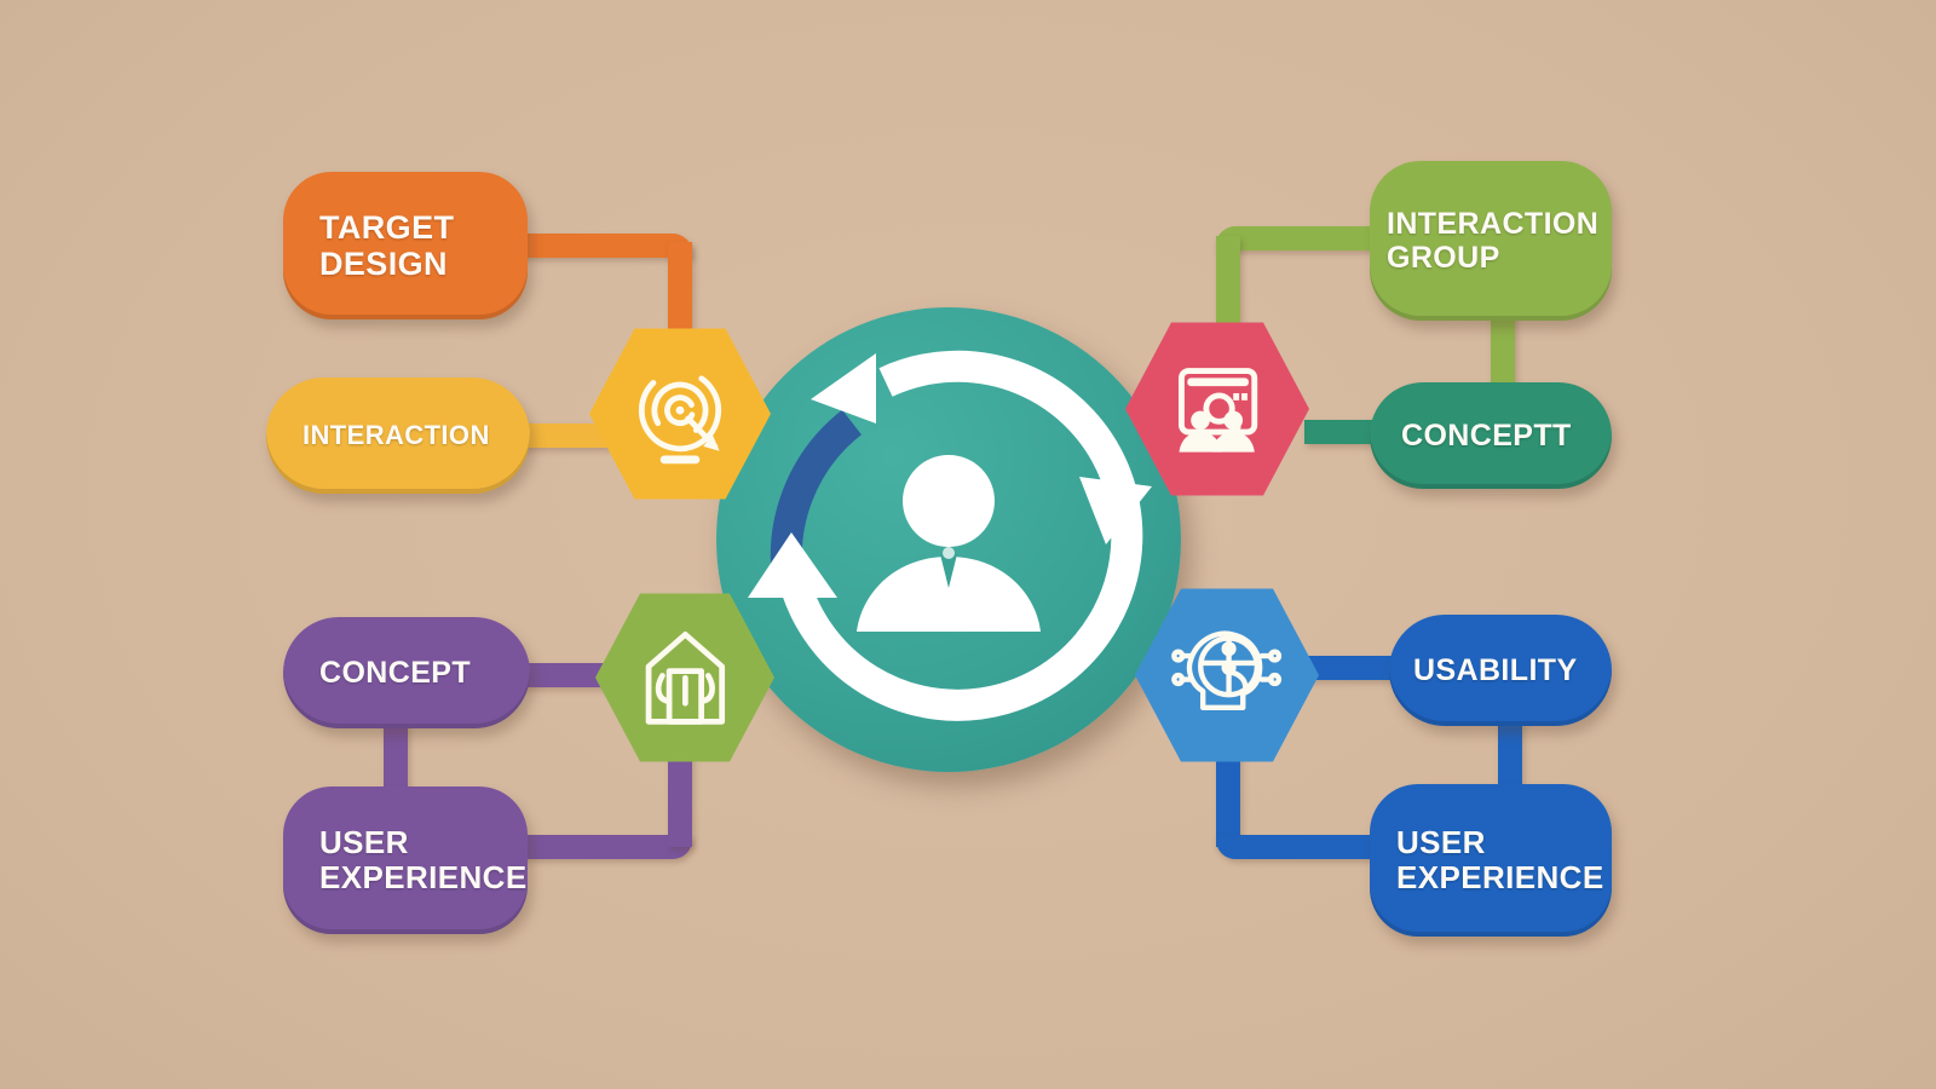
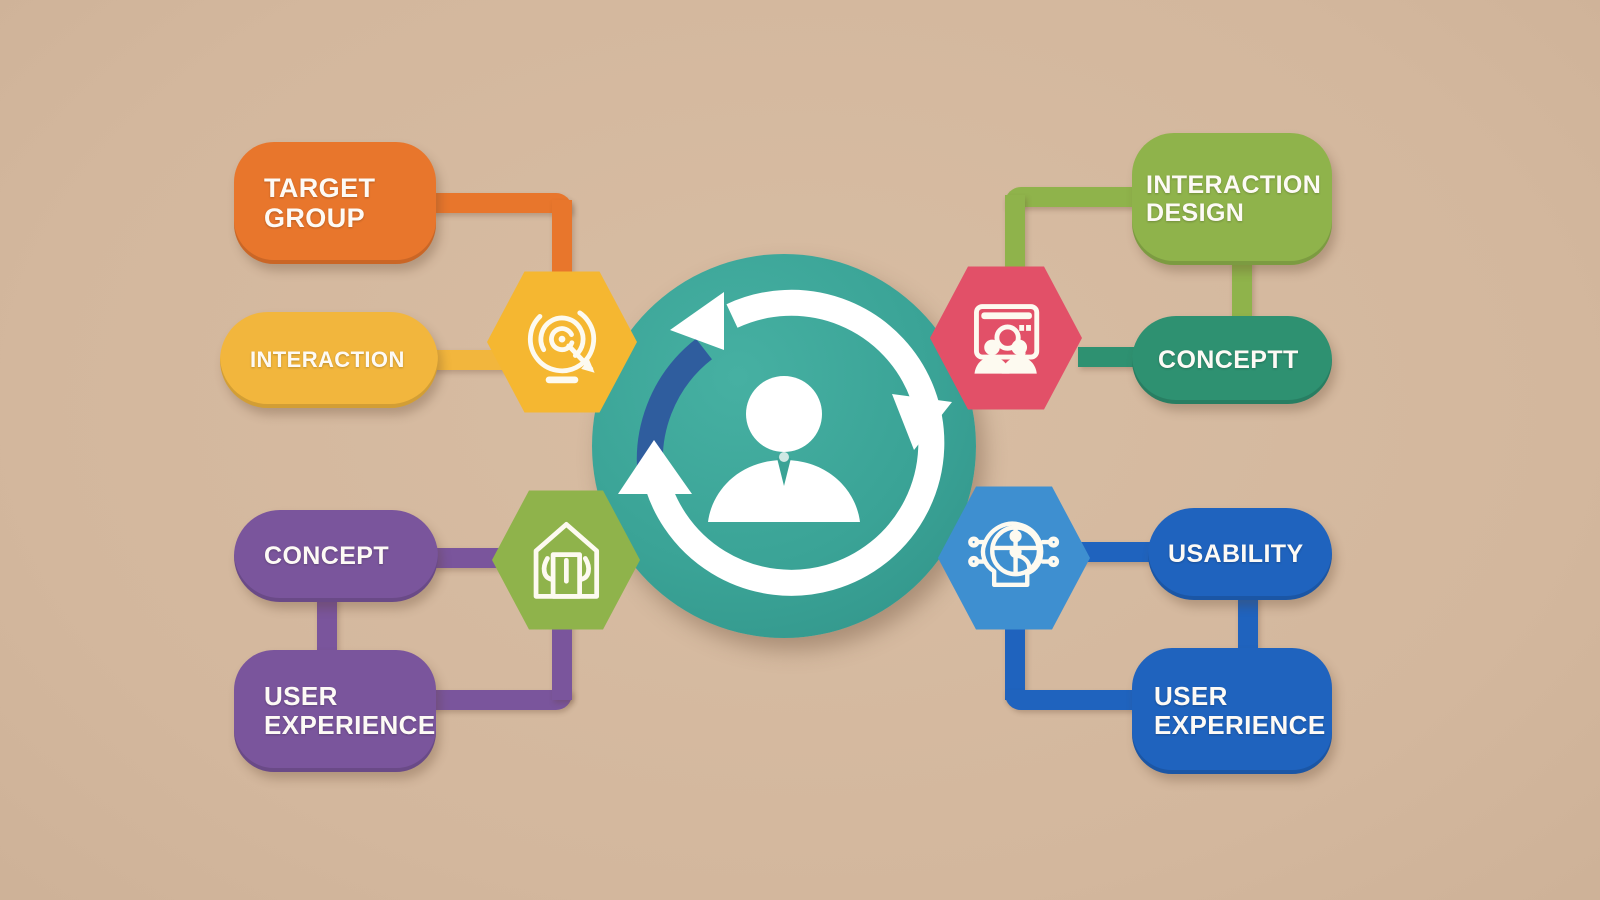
  TARGET
- DESIGN
+ GROUP
  INTERACTION
  CONCEPT
  USER
  EXPERIENCE
  INTERACTION
- GROUP
+ DESIGN
  CONCEPTT
  USABILITY
  USER
  EXPERIENCE
